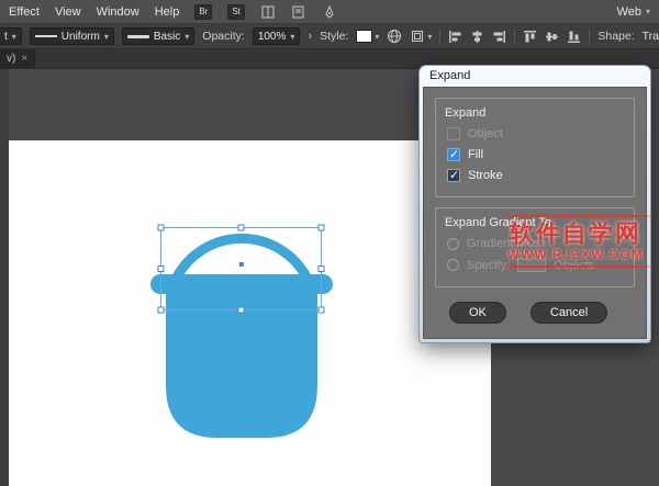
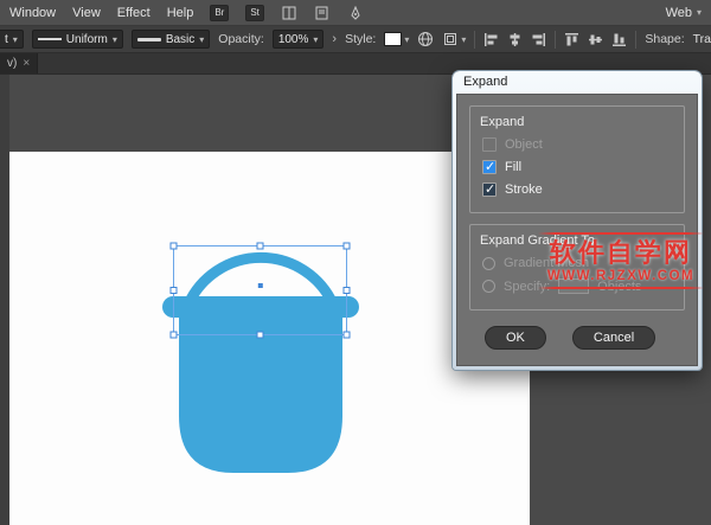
- Effect
+ Window
  View
- Window
+ Effect
  Help
  Br
  St
  Web
  ▾
  t
  ▾
  Uniform
  ▾
  Basic
  ▾
  Opacity:
  100%
  ▾
  ›
  Style:
  ▾
  ▾
  Shape:
  v)
  ×
  Expand
  Expand
  Object
  Fill
  Stroke
  Expand Gradient To
  Gradient Mesh
  OK
  Cancel
  软件自学网
  WWW.RJZXW.COM
